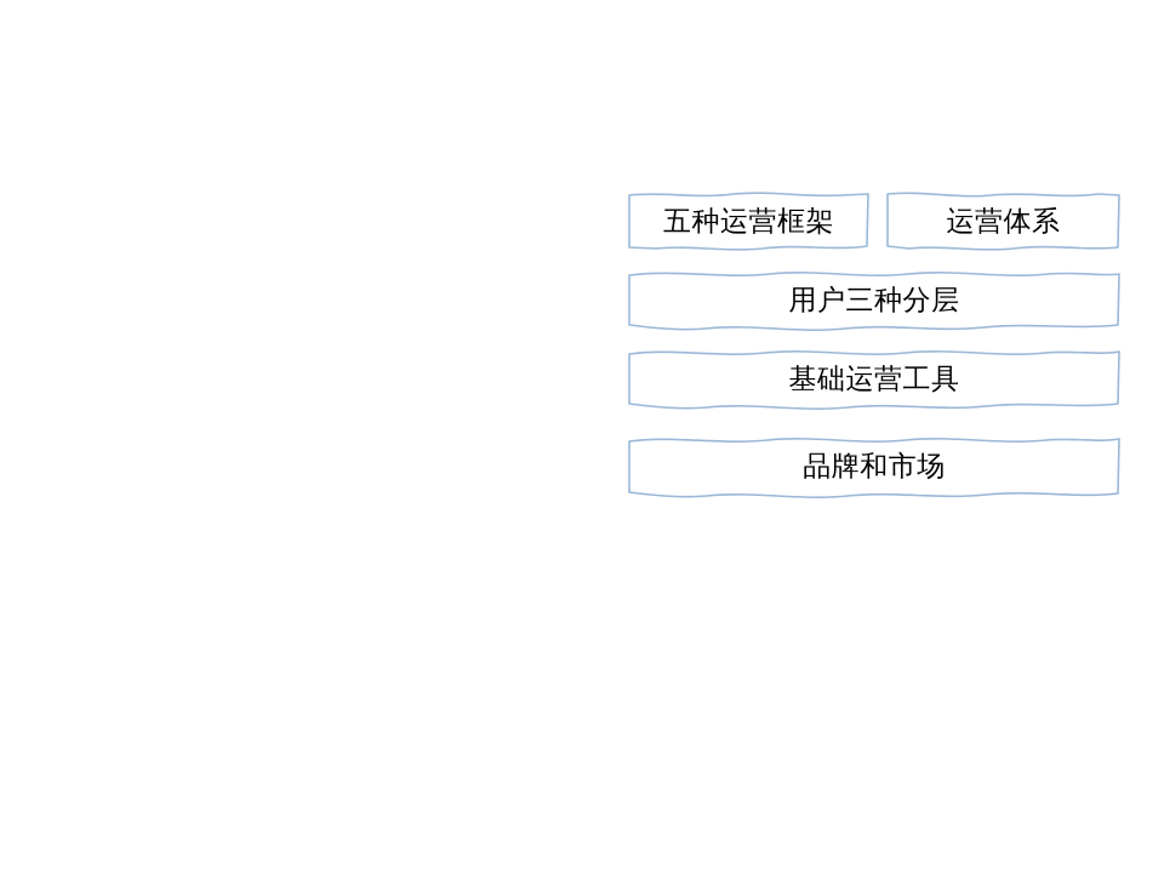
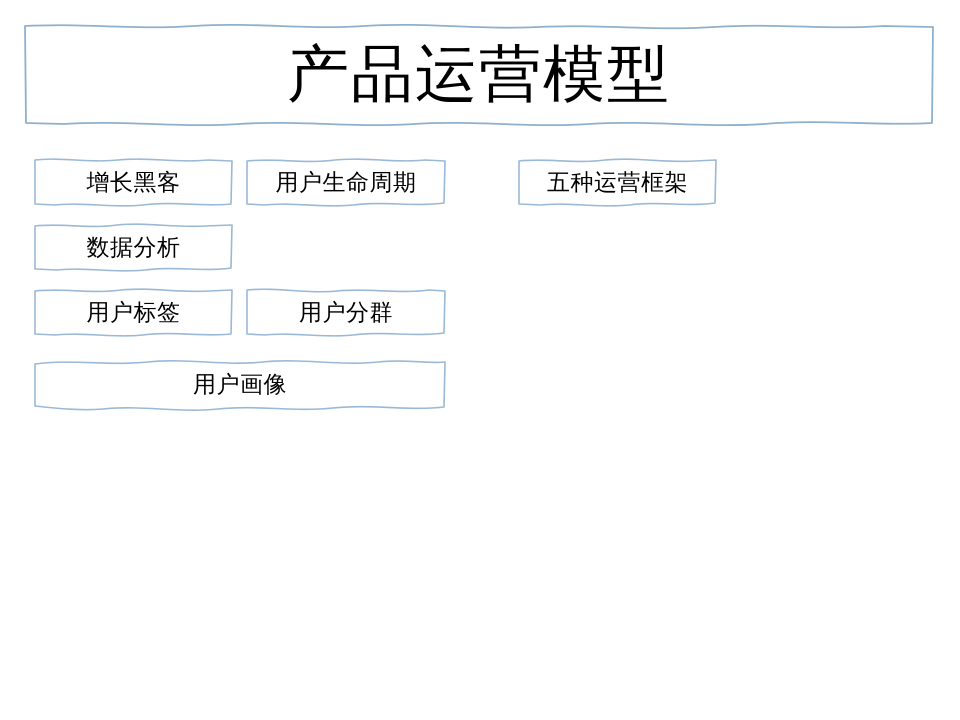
+ 产品运营模型
+ 增长黑客
+ 用户生命周期
+ 数据分析
+ 用户标签
+ 用户分群
+ 用户画像
  五种运营框架
- 运营体系
- 用户三种分层
- 基础运营工具
- 品牌和市场
